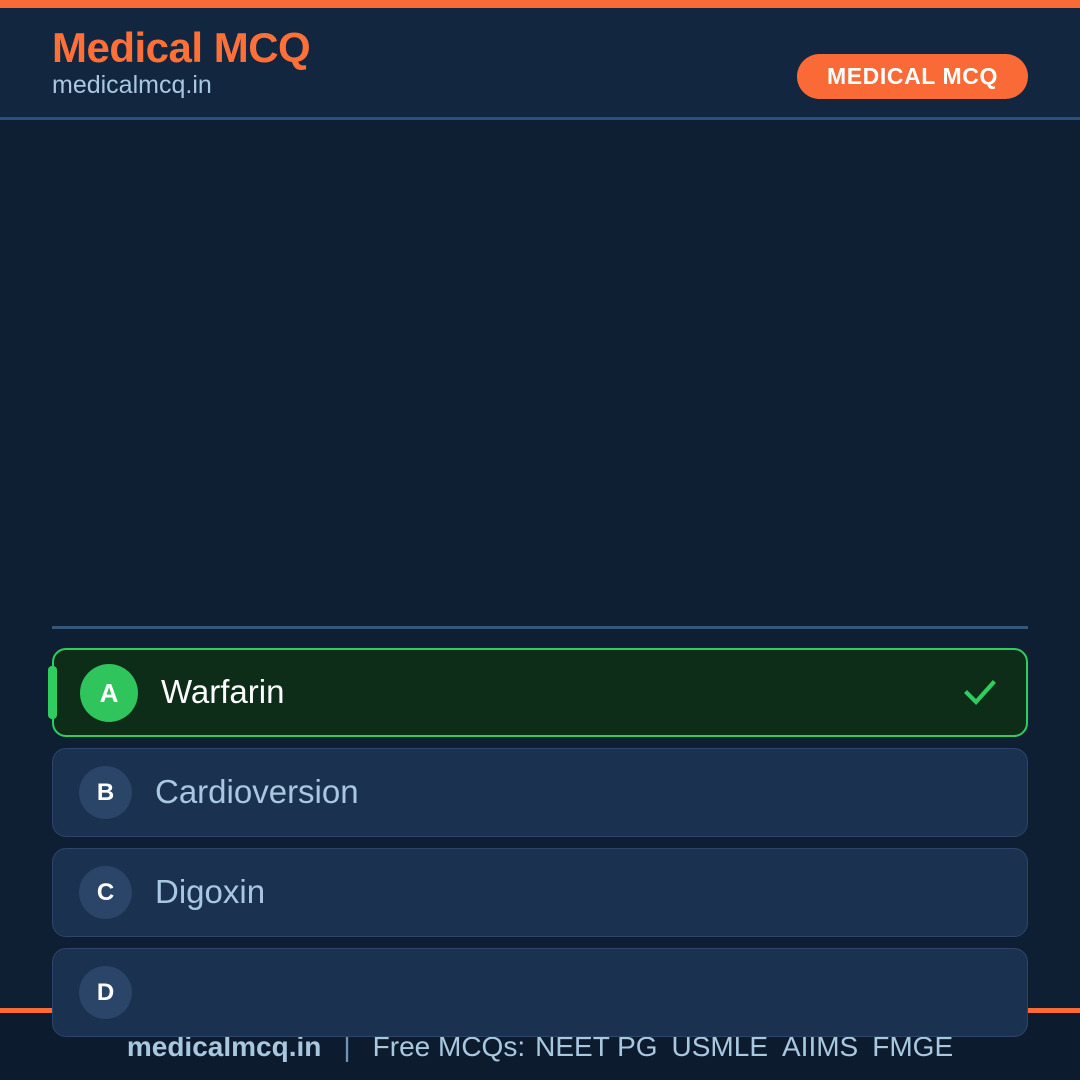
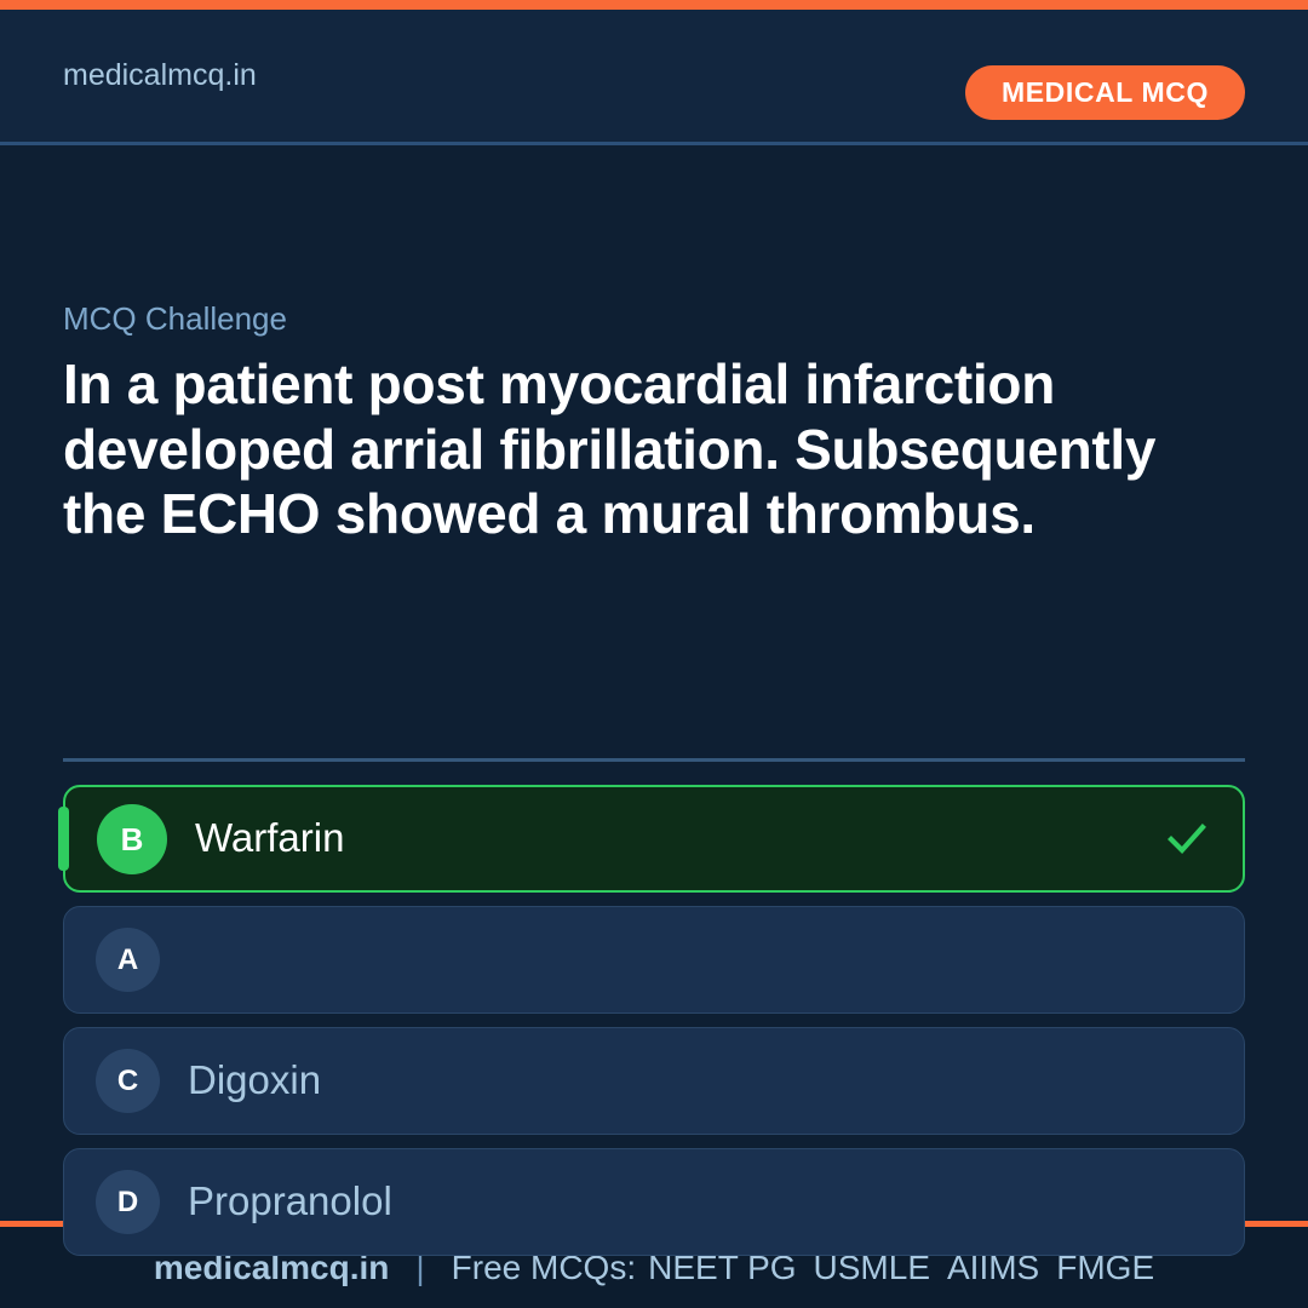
- Medical MCQ
  medicalmcq.in
  MEDICAL MCQ
+ MCQ Challenge
+ In a patient post myocardial infarction developed arrial fibrillation. Subsequently the ECHO showed a mural thrombus.
- A
+ B
  Warfarin
- B
+ A
- Cardioversion
  C
  Digoxin
  D
+ Propranolol
  medicalmcq.in
  |
  Free MCQs:
  NEET PG
  USMLE
  AIIMS
  FMGE
